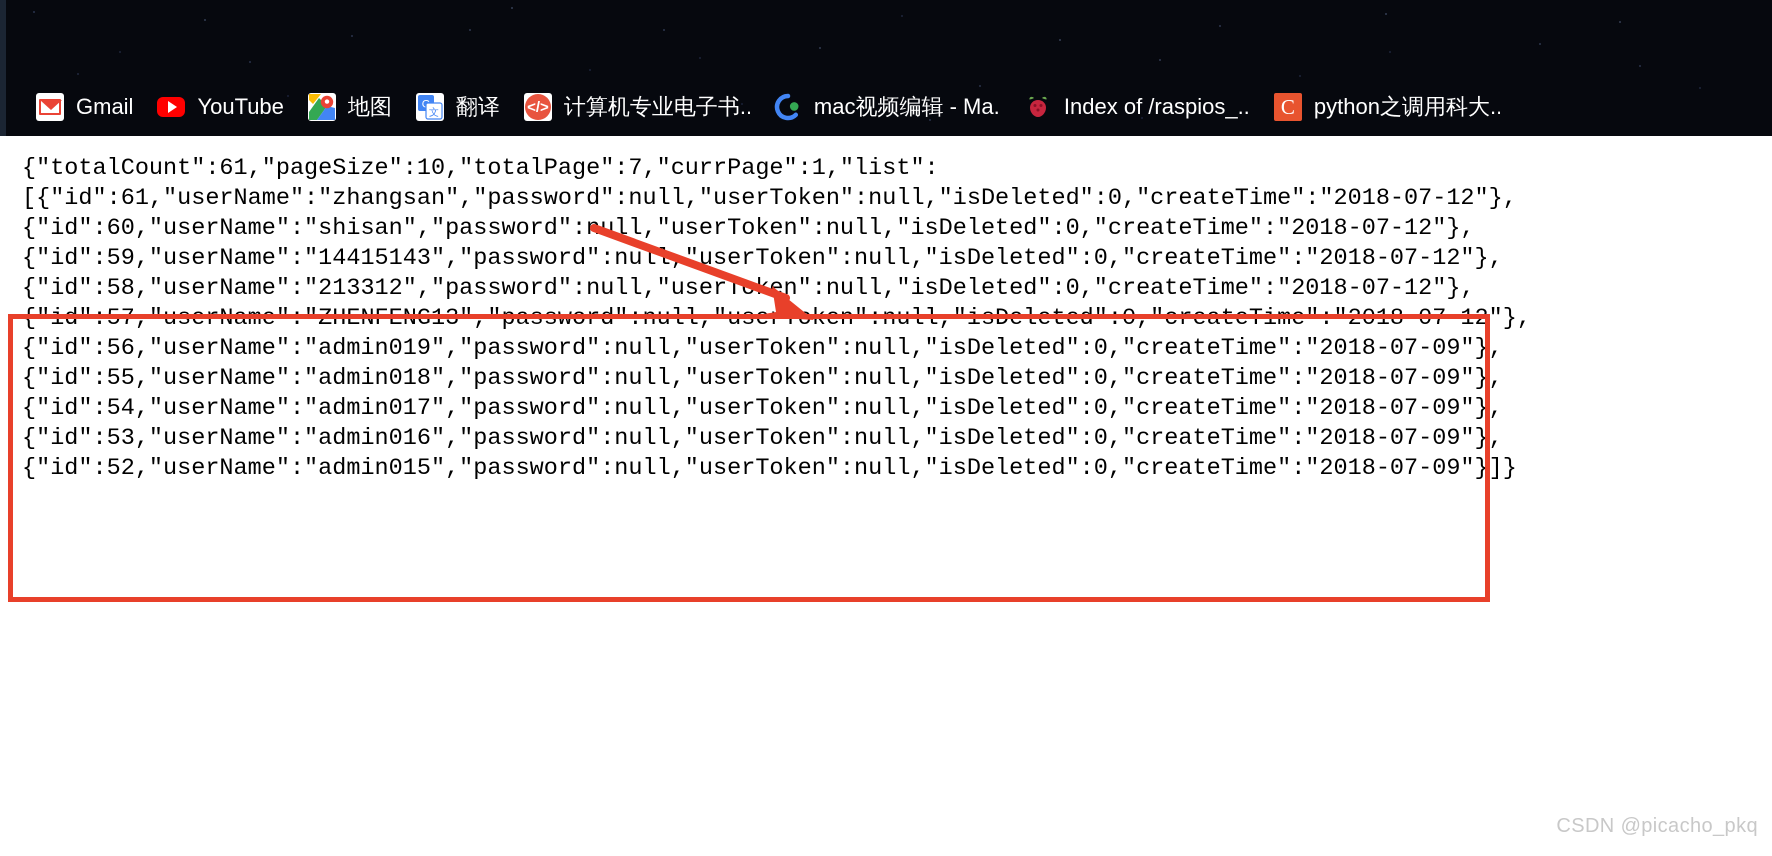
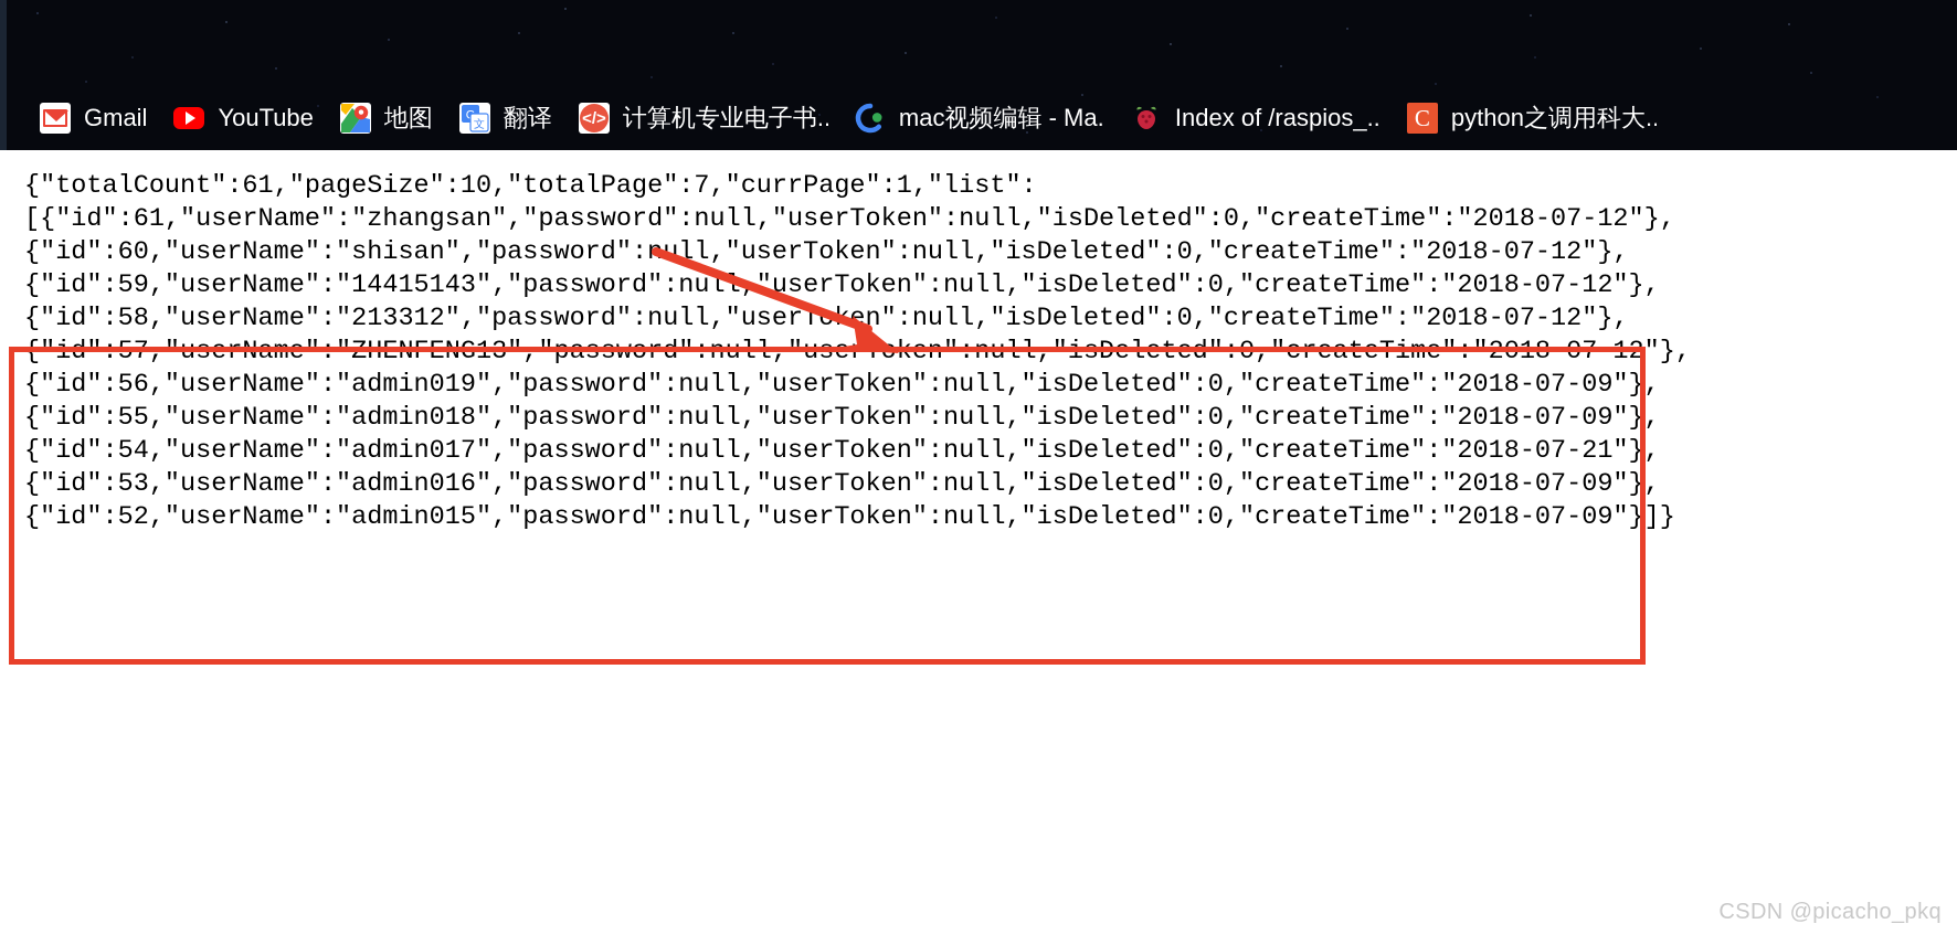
  Gmail
  YouTube
  地图
  文
  翻译
  </>
  计算机专业电子书..
  mac视频编辑 - Ma.
  Index of /raspios_..
  C
  python之调用科大..
  {"totalCount":61,"pageSize":10,"totalPage":7,"currPage":1,"list":
  [{"id":61,"userName":"zhangsan","password":null,"userToken":null,"isDeleted":0,"createTime":"2018-07-12"},
  {"id":60,"userName":"shisan","password":ull,"userToken":null,"isDeleted":0,"createTime":"2018-07-12"},
  {"id":59,"userName":"14415143","password":null"userToken":null,"isDeleted":0,"createTime":"2018-07-12"},
  {"id":58,"userName":"213312","password":null,"userTen":null,"isDeleted":0,"createTime":"2018-07-12"},
  {"id":57,"userName":"ZHENFENG13","password":null,"userTken":null,"isDeleted":0,"createTime":"2018-07-12"},
  {"id":56,"userName":"admin019","password":null,"userToken":null,"isDeleted":0,"createTime":"2018-07-09"},
  {"id":55,"userName":"admin018","password":null,"userToken":null,"isDeleted":0,"createTime":"2018-07-09"},
- {"id":54,"userName":"admin017","password":null,"userToken":null,"isDeleted":0,"createTime":"2018-07-09"},
+ {"id":54,"userName":"admin017","password":null,"userToken":null,"isDeleted":0,"createTime":"2018-07-21"},
  {"id":53,"userName":"admin016","password":null,"userToken":null,"isDeleted":0,"createTime":"2018-07-09"},
  {"id":52,"userName":"admin015","password":null,"userToken":null,"isDeleted":0,"createTime":"2018-07-09"}]}
  CSDN @picacho_pkq
